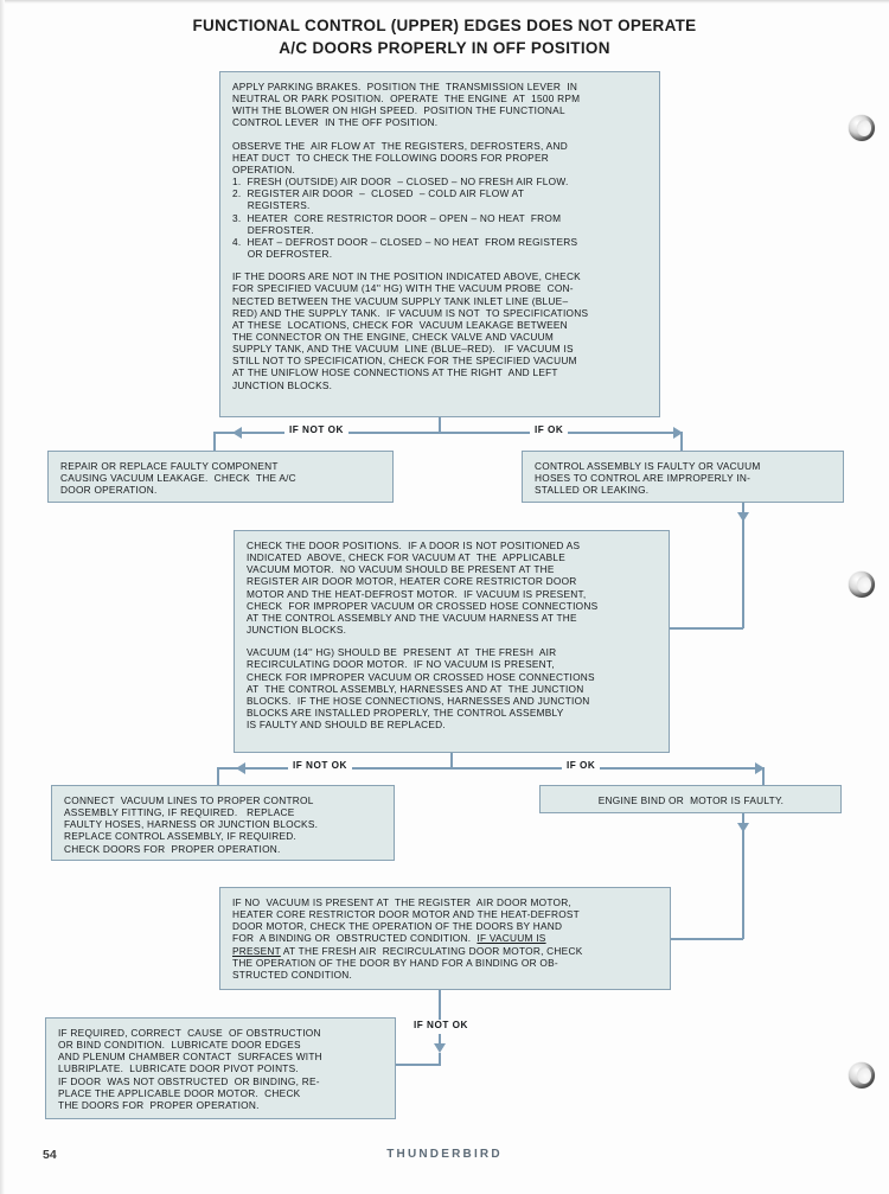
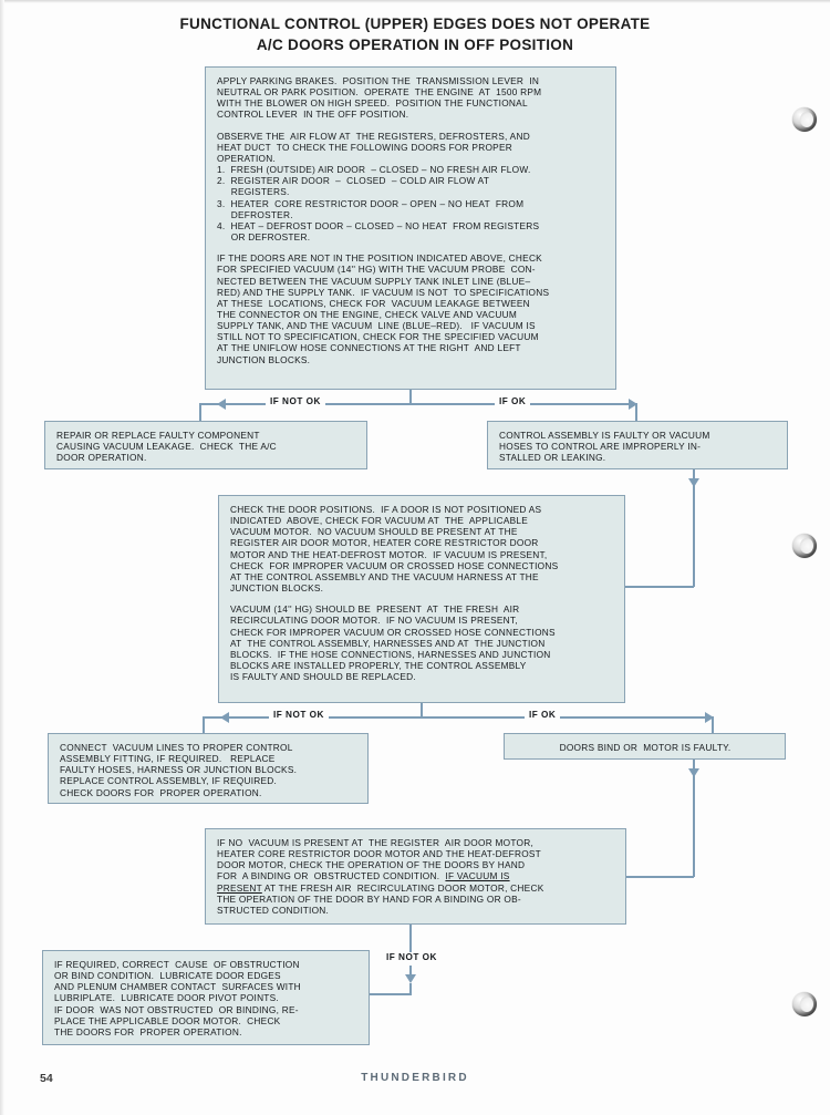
  FUNCTIONAL CONTROL (UPPER) EDGES DOES NOT OPERATE
- A/C DOORS PROPERLY IN OFF POSITION
+ A/C DOORS OPERATION IN OFF POSITION
  APPLY PARKING BRAKES. POSITION THE TRANSMISSION LEVER IN
  NEUTRAL OR PARK POSITION. OPERATE THE ENGINE AT 1500 RPM
  WITH THE BLOWER ON HIGH SPEED. POSITION THE FUNCTIONAL
  CONTROL LEVER IN THE OFF POSITION.
  OBSERVE THE AIR FLOW AT THE REGISTERS, DEFROSTERS, AND
  HEAT DUCT TO CHECK THE FOLLOWING DOORS FOR PROPER
  OPERATION.
  1. FRESH (OUTSIDE) AIR DOOR – CLOSED – NO FRESH AIR FLOW.
  2. REGISTER AIR DOOR – CLOSED – COLD AIR FLOW AT
  REGISTERS.
  3. HEATER CORE RESTRICTOR DOOR – OPEN – NO HEAT FROM
  DEFROSTER.
  4. HEAT – DEFROST DOOR – CLOSED – NO HEAT FROM REGISTERS
  OR DEFROSTER.
  IF THE DOORS ARE NOT IN THE POSITION INDICATED ABOVE, CHECK
  FOR SPECIFIED VACUUM (14'' HG) WITH THE VACUUM PROBE CON-
  NECTED BETWEEN THE VACUUM SUPPLY TANK INLET LINE (BLUE–
  RED) AND THE SUPPLY TANK. IF VACUUM IS NOT TO SPECIFICATIONS
  AT THESE LOCATIONS, CHECK FOR VACUUM LEAKAGE BETWEEN
  THE CONNECTOR ON THE ENGINE, CHECK VALVE AND VACUUM
  SUPPLY TANK, AND THE VACUUM LINE (BLUE–RED). IF VACUUM IS
  STILL NOT TO SPECIFICATION, CHECK FOR THE SPECIFIED VACUUM
  AT THE UNIFLOW HOSE CONNECTIONS AT THE RIGHT AND LEFT
  JUNCTION BLOCKS.
  IF NOT OK
  IF OK
  REPAIR OR REPLACE FAULTY COMPONENT
  CAUSING VACUUM LEAKAGE. CHECK THE A/C
  DOOR OPERATION.
  CONTROL ASSEMBLY IS FAULTY OR VACUUM
  HOSES TO CONTROL ARE IMPROPERLY IN-
  STALLED OR LEAKING.
  CHECK THE DOOR POSITIONS. IF A DOOR IS NOT POSITIONED AS
  INDICATED ABOVE, CHECK FOR VACUUM AT THE APPLICABLE
  VACUUM MOTOR. NO VACUUM SHOULD BE PRESENT AT THE
  REGISTER AIR DOOR MOTOR, HEATER CORE RESTRICTOR DOOR
  MOTOR AND THE HEAT-DEFROST MOTOR. IF VACUUM IS PRESENT,
  CHECK FOR IMPROPER VACUUM OR CROSSED HOSE CONNECTIONS
  AT THE CONTROL ASSEMBLY AND THE VACUUM HARNESS AT THE
  JUNCTION BLOCKS.
  VACUUM (14'' HG) SHOULD BE PRESENT AT THE FRESH AIR
  RECIRCULATING DOOR MOTOR. IF NO VACUUM IS PRESENT,
  CHECK FOR IMPROPER VACUUM OR CROSSED HOSE CONNECTIONS
  AT THE CONTROL ASSEMBLY, HARNESSES AND AT THE JUNCTION
  BLOCKS. IF THE HOSE CONNECTIONS, HARNESSES AND JUNCTION
  BLOCKS ARE INSTALLED PROPERLY, THE CONTROL ASSEMBLY
  IS FAULTY AND SHOULD BE REPLACED.
  IF NOT OK
  IF OK
  CONNECT VACUUM LINES TO PROPER CONTROL
  ASSEMBLY FITTING, IF REQUIRED. REPLACE
  FAULTY HOSES, HARNESS OR JUNCTION BLOCKS.
  REPLACE CONTROL ASSEMBLY, IF REQUIRED.
  CHECK DOORS FOR PROPER OPERATION.
- ENGINE BIND OR MOTOR IS FAULTY.
+ DOORS BIND OR MOTOR IS FAULTY.
  IF NO VACUUM IS PRESENT AT THE REGISTER AIR DOOR MOTOR,
  HEATER CORE RESTRICTOR DOOR MOTOR AND THE HEAT-DEFROST
  DOOR MOTOR, CHECK THE OPERATION OF THE DOORS BY HAND
  FOR A BINDING OR OBSTRUCTED CONDITION. IF VACUUM IS
  PRESENT AT THE FRESH AIR RECIRCULATING DOOR MOTOR, CHECK
  THE OPERATION OF THE DOOR BY HAND FOR A BINDING OR OB-
  STRUCTED CONDITION.
  IF NOT OK
  IF REQUIRED, CORRECT CAUSE OF OBSTRUCTION
  OR BIND CONDITION. LUBRICATE DOOR EDGES
  AND PLENUM CHAMBER CONTACT SURFACES WITH
  LUBRIPLATE. LUBRICATE DOOR PIVOT POINTS.
  IF DOOR WAS NOT OBSTRUCTED OR BINDING, RE-
  PLACE THE APPLICABLE DOOR MOTOR. CHECK
  THE DOORS FOR PROPER OPERATION.
  54
  THUNDERBIRD
